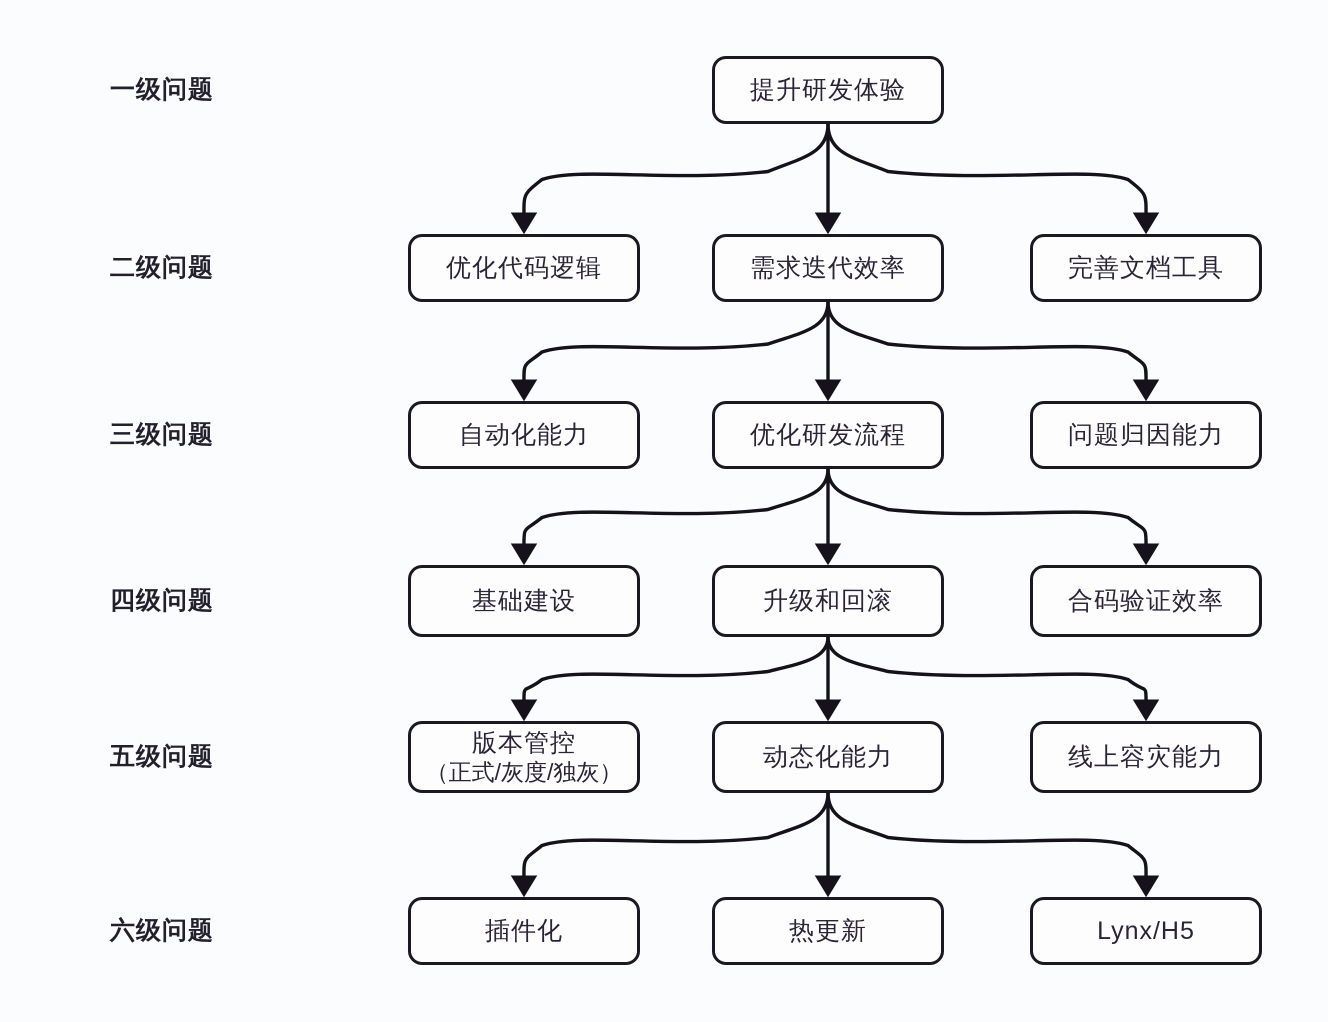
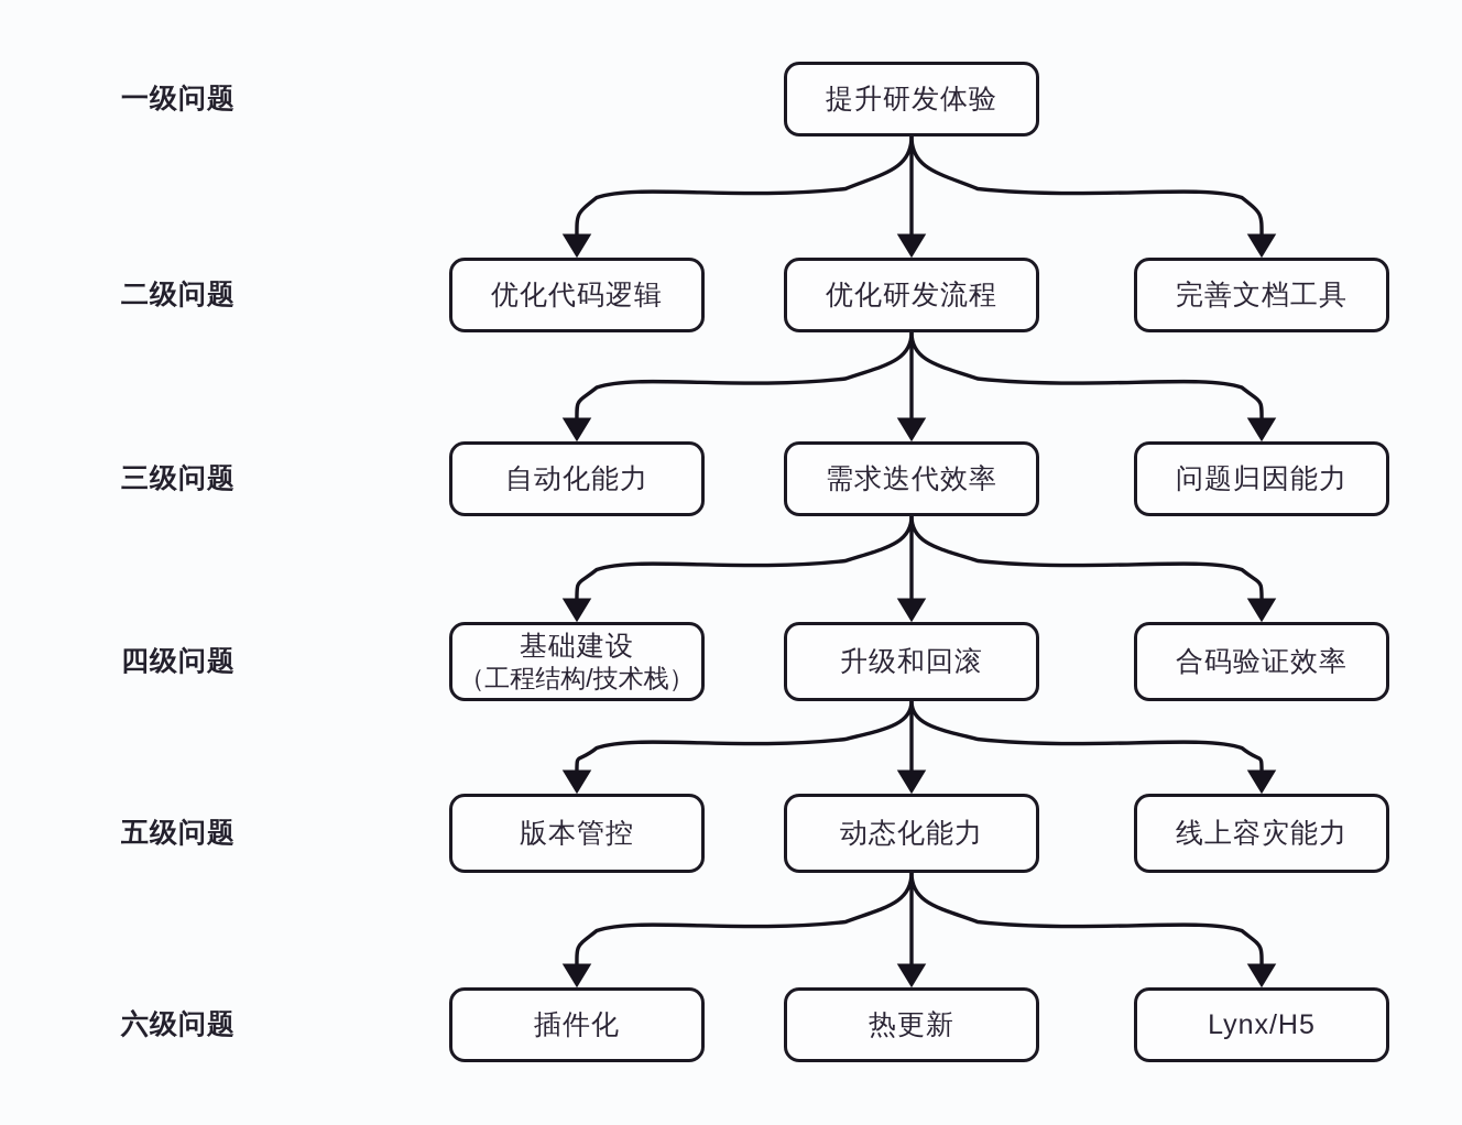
  一级问题
  二级问题
  三级问题
  四级问题
  五级问题
  六级问题
  提升研发体验
  优化代码逻辑
- 需求迭代效率
+ 优化研发流程
  完善文档工具
  自动化能力
- 优化研发流程
+ 需求迭代效率
  问题归因能力
  基础建设
+ （工程结构/技术栈）
  升级和回滚
  合码验证效率
  版本管控
- （正式/灰度/独灰）
  动态化能力
  线上容灾能力
  插件化
  热更新
  Lynx/H5
